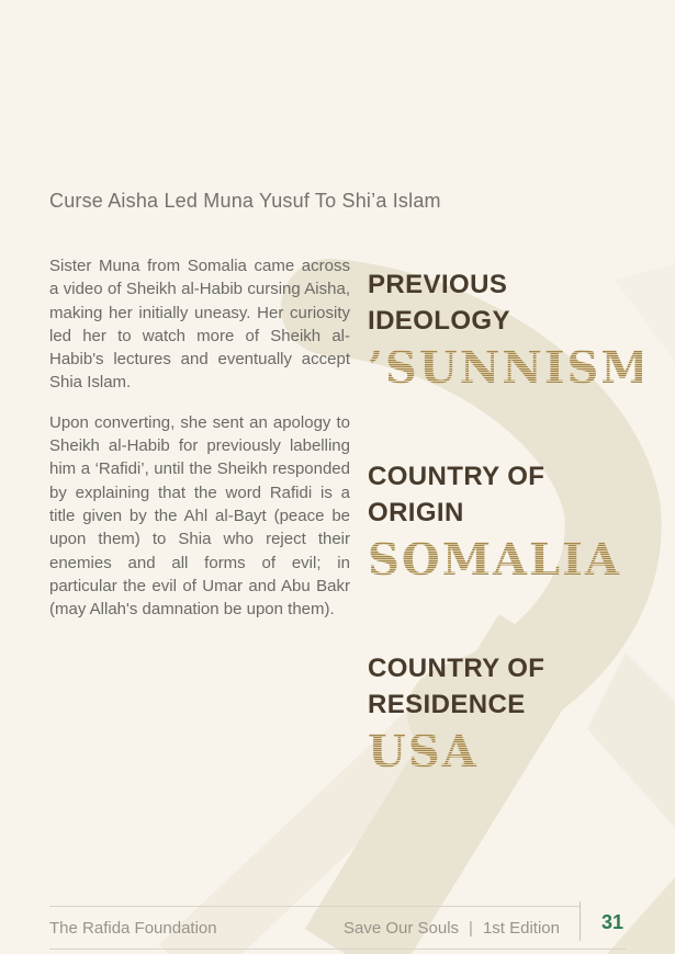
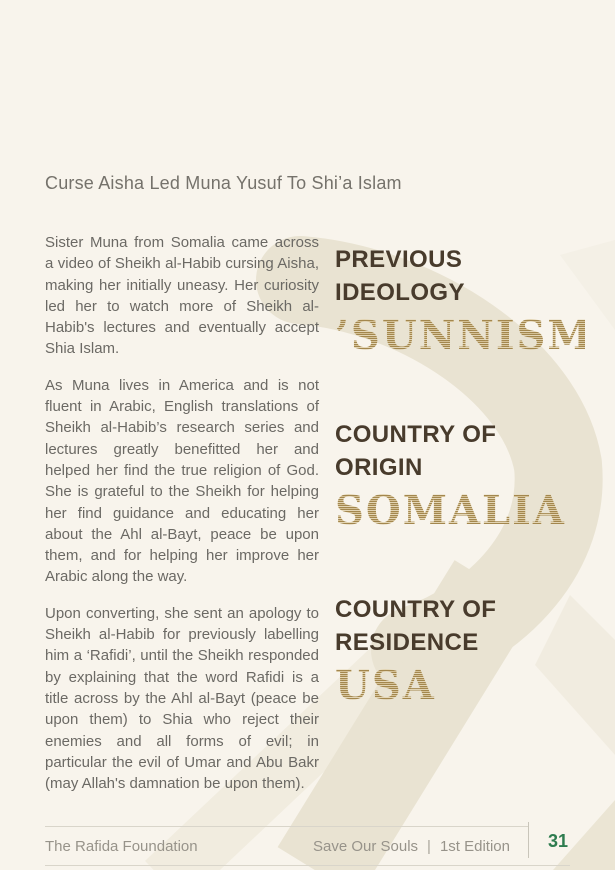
  Curse Aisha Led Muna Yusuf To Shi’a Islam
  Sister Muna from Somalia came across a video of Sheikh al-Habib cursing Aisha, making her initially uneasy. Her curiosity led her to watch more of Sheikh al-Habib's lectures and eventually accept Shia Islam.
+ As Muna lives in America and is not fluent in Arabic, English translations of Sheikh al-Habib’s research series and lectures greatly benefitted her and helped her find the true religion of God. She is grateful to the Sheikh for helping her find guidance and educating her about the Ahl al-Bayt, peace be upon them, and for helping her improve her Arabic along the way.
- Upon converting, she sent an apology to Sheikh al-Habib for previously labelling him a ‘Rafidi’, until the Sheikh responded by explaining that the word Rafidi is a title given by the Ahl al-Bayt (peace be upon them) to Shia who reject their enemies and all forms of evil; in particular the evil of Umar and Abu Bakr (may Allah's damnation be upon them).
+ Upon converting, she sent an apology to Sheikh al-Habib for previously labelling him a ‘Rafidi’, until the Sheikh responded by explaining that the word Rafidi is a title across by the Ahl al-Bayt (peace be upon them) to Shia who reject their enemies and all forms of evil; in particular the evil of Umar and Abu Bakr (may Allah's damnation be upon them).
  PREVIOUS
  IDEOLOGY
  ’SUNNISM’
  COUNTRY OF
  ORIGIN
  SOMALIA
  COUNTRY OF
  RESIDENCE
  USA
  The Rafida Foundation
  Save Our Souls | 1st Edition
  31
